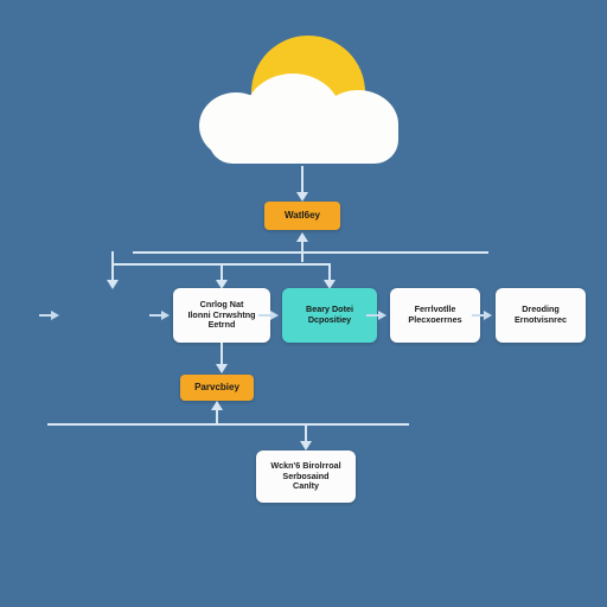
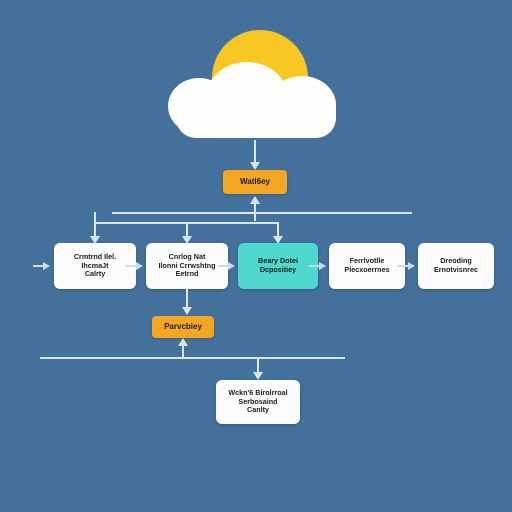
  Watl6ey
+ Crmtrnd Ilel.
+ IhcmaJt
+ Calrty
  Cnrlog Nat
  Ilonni Crrwshtng
  Eetrnd
  Beary Dotei
  Dcpositiey
  Ferrlvotlle
  Plecxoerrnes
  Dreoding
  Ernotvisnrec
  Parvcbiey
  Wckn'6 Birolrroal
  Serbosaind
  Canlty
